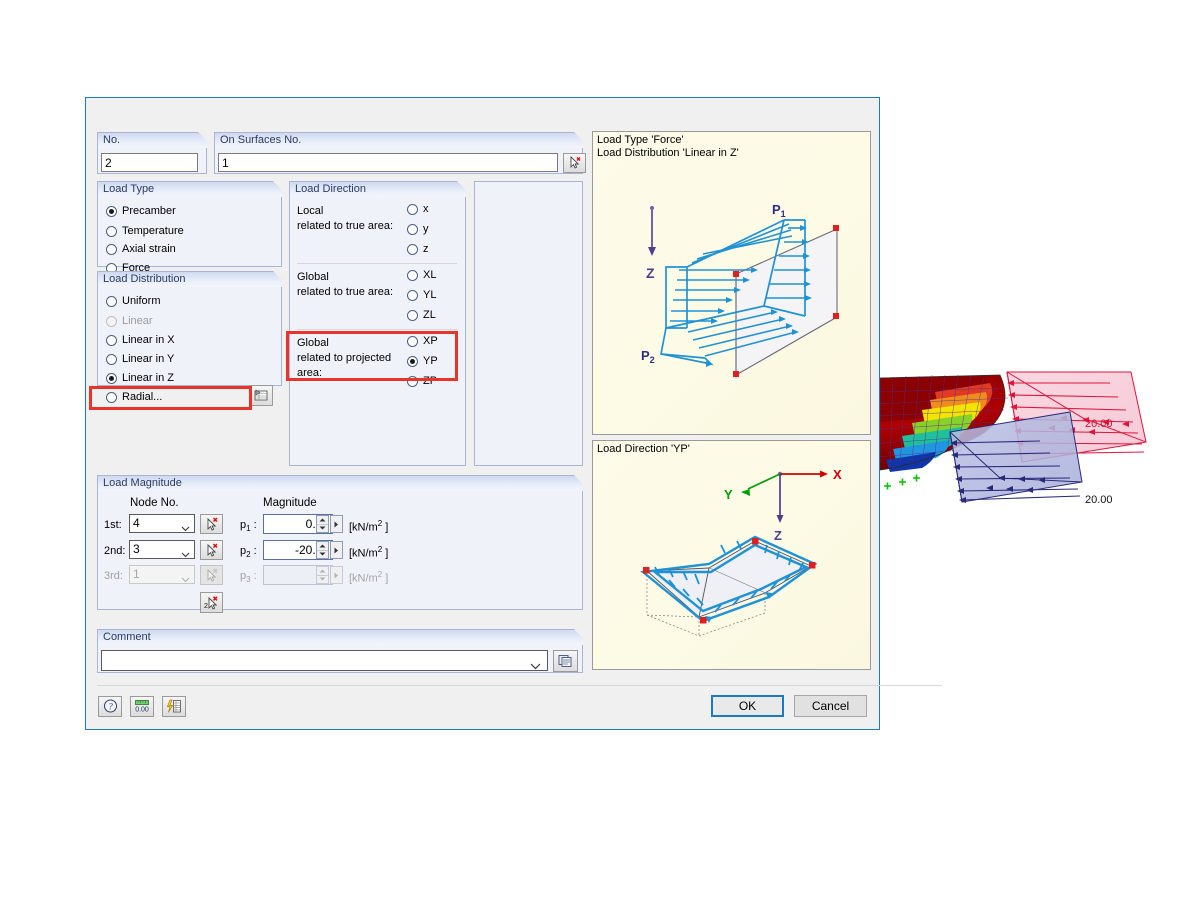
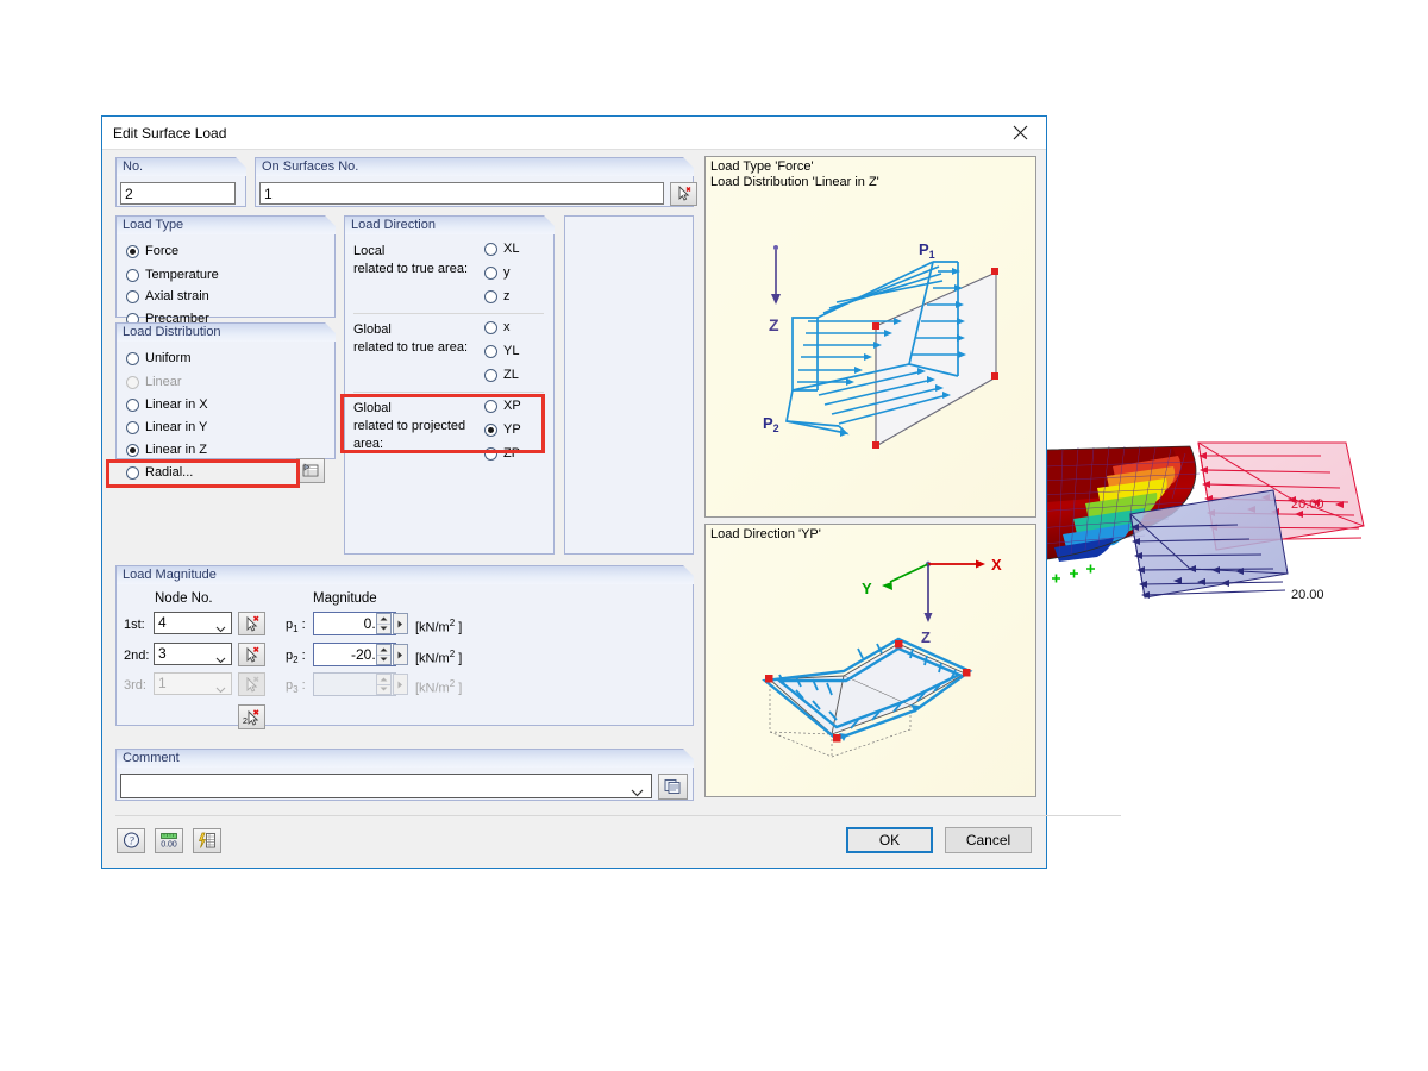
  20.00
  20.00
+ Edit Surface Load
  No.
  2
  On Surfaces No.
  1
  Load Type
- Precamber
+ Force
  Temperature
  Axial strain
- Force
+ Precamber
  Load Distribution
  Uniform
  Linear
  Linear in X
  Linear in Y
  Linear in Z
  Radial...
  Load Direction
  Local
  related to true area:
- x
+ XL
  y
  z
  Global
  related to true area:
- XL
+ x
  YL
  ZL
  Global
  related to projected
  area:
  XP
  YP
  ZP
  Load Magnitude
  Node No.
  Magnitude
  1st:
  4
  p1 :
  [kN/m2 ]
  2nd:
  3
  p2 :
  [kN/m2 ]
  3rd:
  1
  p3 :
  [kN/m2 ]
  Comment
  ?
  OK
  Cancel
  Load Type 'Force'
  Load Distribution 'Linear in Z'
  Z
  P1
  P2
  Load Direction 'YP'
  X
  Y
  Z
